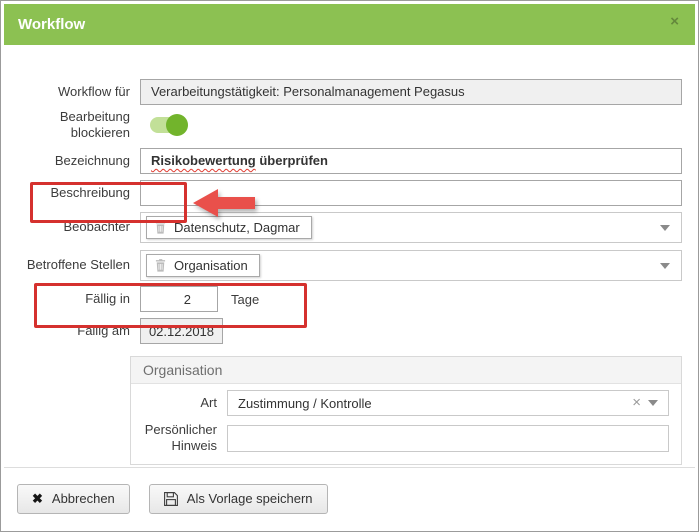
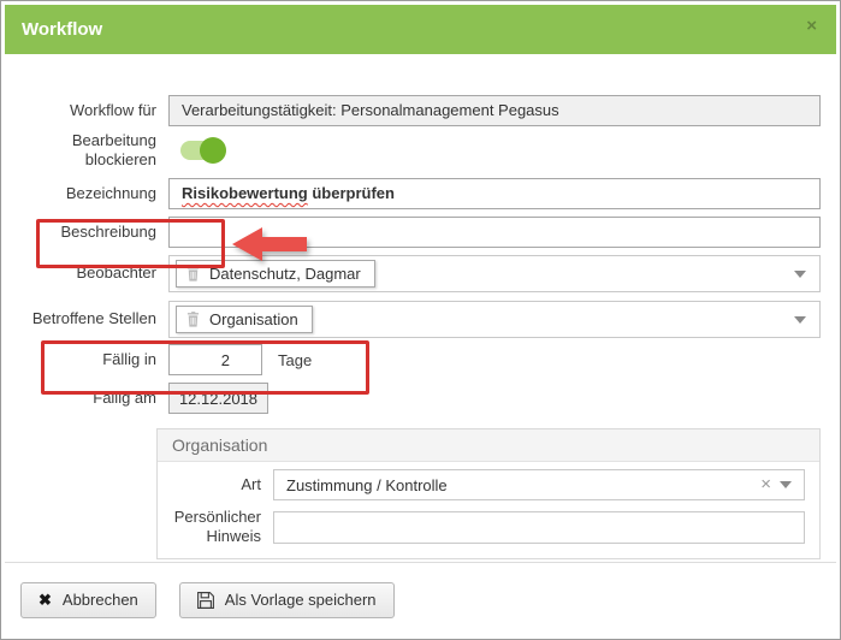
  Workflow
  ×
  Workflow für
  Verarbeitungstätigkeit: Personalmanagement Pegasus
  Bearbeitung blockieren
  Bezeichnung
  Risikobewertung überprüfen
  Beschreibung
  Beobachter
  Datenschutz, Dagmar
  Betroffene Stellen
  Organisation
  Fällig in
  2
  Tage
  Fällig am
- 02.12.2018
+ 12.12.2018
  Organisation
  Art
  Zustimmung / Kontrolle
  ×
  Persönlicher Hinweis
  ✖
  Abbrechen
  Als Vorlage speichern
